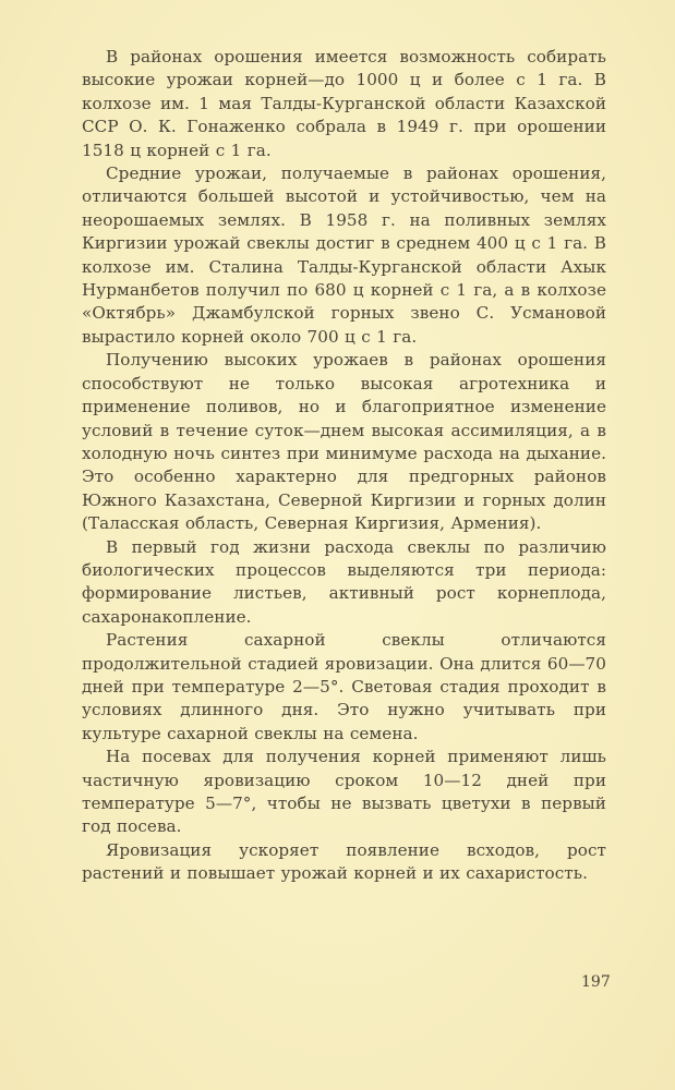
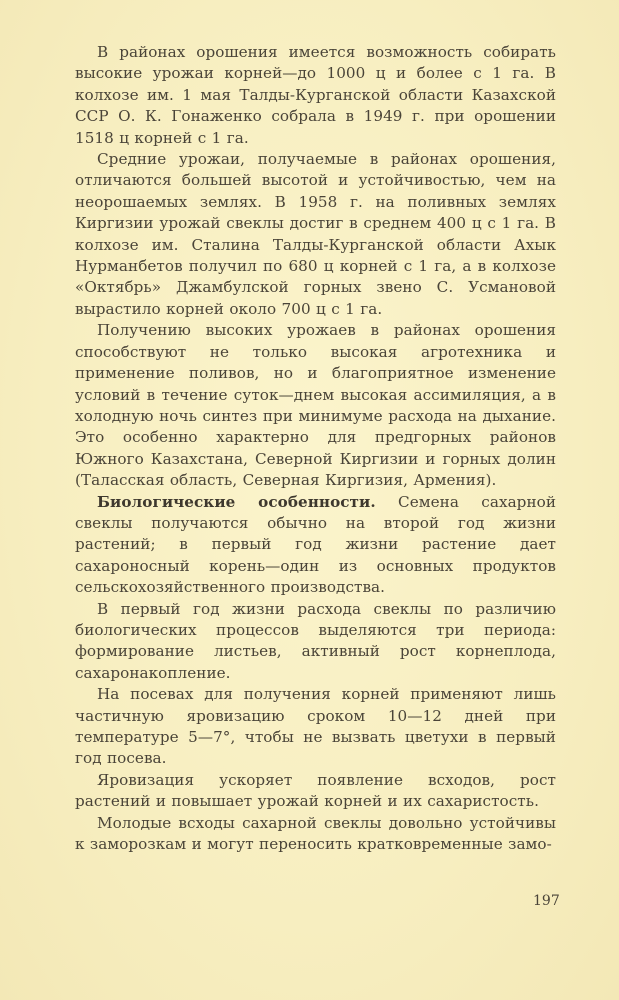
  В районах орошения имеется возможность собирать высокие урожаи корней—до 1000 ц и более с 1 га. В колхозе им. 1 мая Талды-Курганской области Казахской ССР О. К. Гонаженко собрала в 1949 г. при орошении 1518 ц корней с 1 га.
  Средние урожаи, получаемые в районах орошения, отличаются большей высотой и устойчивостью, чем на неорошаемых землях. В 1958 г. на поливных землях Киргизии урожай свеклы достиг в среднем 400 ц с 1 га. В колхозе им. Сталина Талды-Курганской области Ахык Нурманбетов получил по 680 ц корней с 1 га, а в колхозе «Октябрь» Джамбулской горных звено С. Усмановой вырастило корней около 700 ц с 1 га.
  Получению высоких урожаев в районах орошения способствуют не только высокая агротехника и применение поливов, но и благоприятное изменение условий в течение суток—днем высокая ассимиляция, а в холодную ночь синтез при минимуме расхода на дыхание. Это особенно характерно для предгорных районов Южного Казахстана, Северной Киргизии и горных долин (Таласская область, Северная Киргизия, Армения).
+ Биологические особенности. Семена сахарной свеклы получаются обычно на второй год жизни растений; в первый год жизни растение дает сахароносный корень—один из основных продуктов сельскохозяйственного производства.
  В первый год жизни расхода свеклы по различию биологических процессов выделяются три периода: формирование листьев, активный рост корнеплода, сахаронакопление.
- Растения сахарной свеклы отличаются продолжительной стадией яровизации. Она длится 60—70 дней при температуре 2—5°. Световая стадия проходит в условиях длинного дня. Это нужно учитывать при культуре сахарной свеклы на семена.
  На посевах для получения корней применяют лишь частичную яровизацию сроком 10—12 дней при температуре 5—7°, чтобы не вызвать цветухи в первый год посева.
  Яровизация ускоряет появление всходов, рост растений и повышает урожай корней и их сахаристость.
+ Молодые всходы сахарной свеклы довольно устойчивы к заморозкам и могут переносить кратковременные замо-
  197
